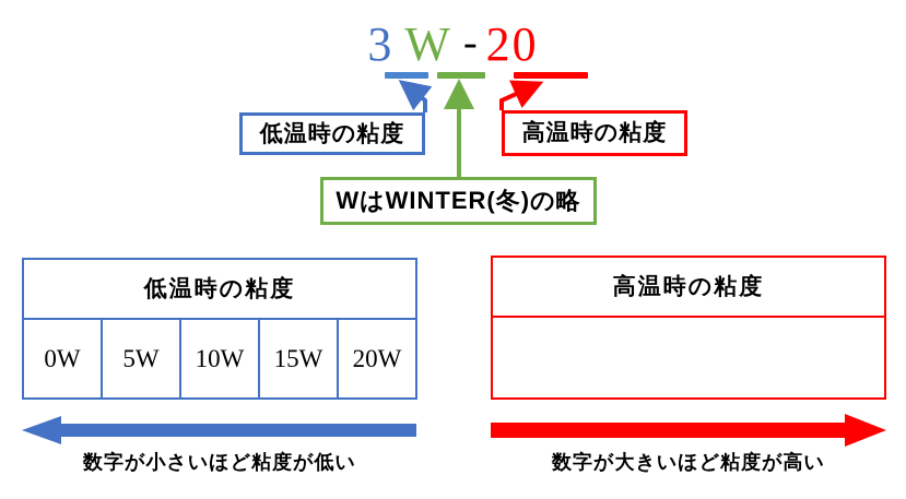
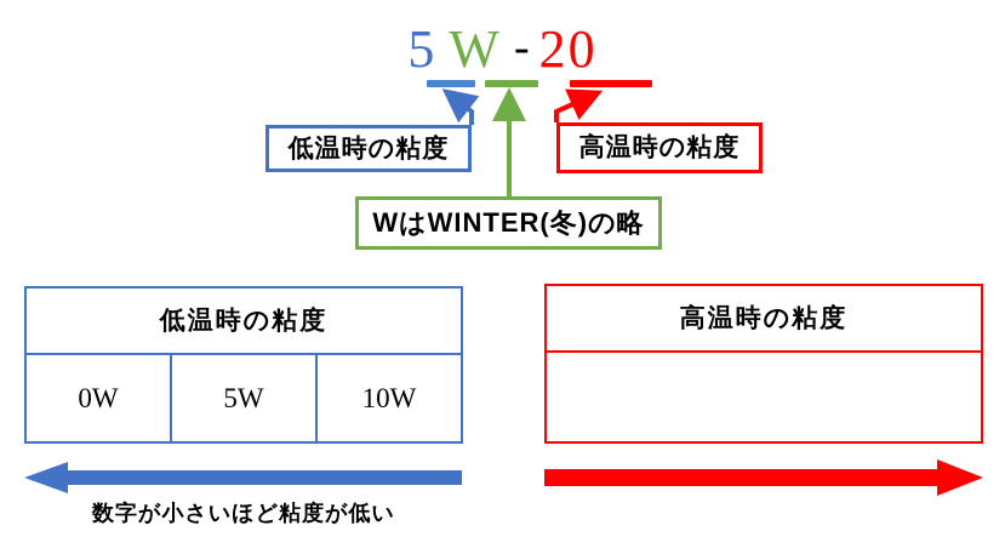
- 3 W - 20
+ 5 W - 20
  低温時の粘度
  高温時の粘度
  WはWINTER(冬)の略
  低温時の粘度
  0W
  5W
  10W
- 15W
- 20W
  高温時の粘度
  数字が小さいほど粘度が低い
- 数字が大きいほど粘度が高い
